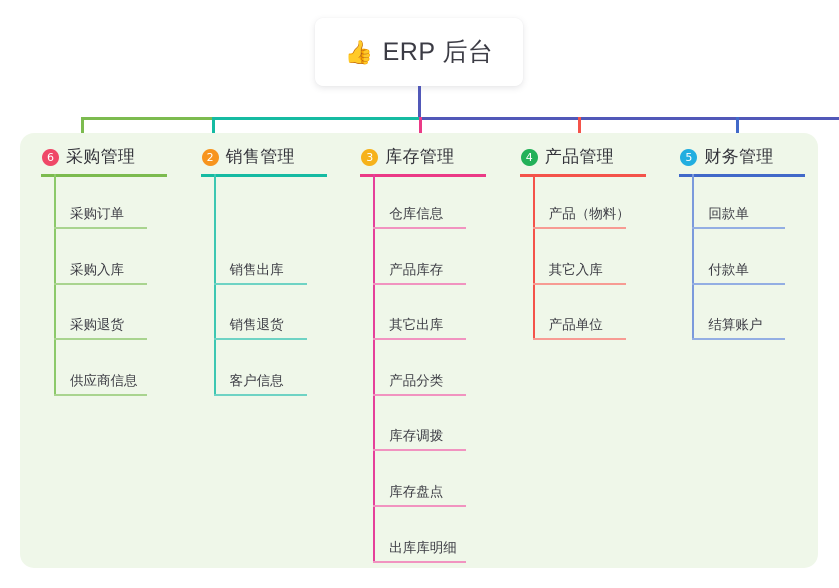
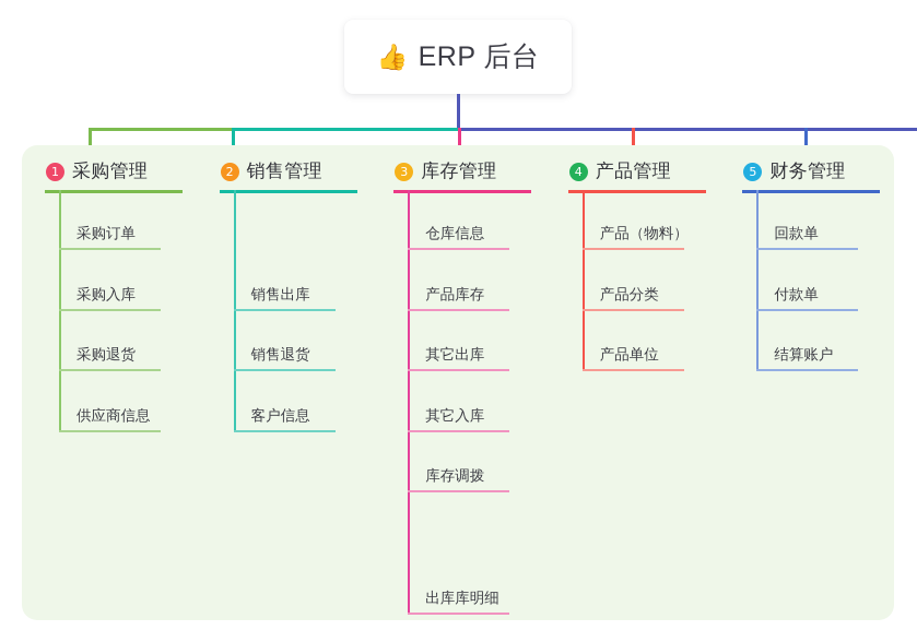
  👍
  ERP 后台
- 6
+ 1
  采购管理
  采购订单
  采购入库
  采购退货
  供应商信息
  2
  销售管理
  销售出库
  销售退货
  客户信息
  3
  库存管理
  仓库信息
  产品库存
  其它出库
- 产品分类
+ 其它入库
  库存调拨
- 库存盘点
  出库库明细
  4
  产品管理
  产品（物料）
- 其它入库
+ 产品分类
  产品单位
  5
  财务管理
  回款单
  付款单
  结算账户
